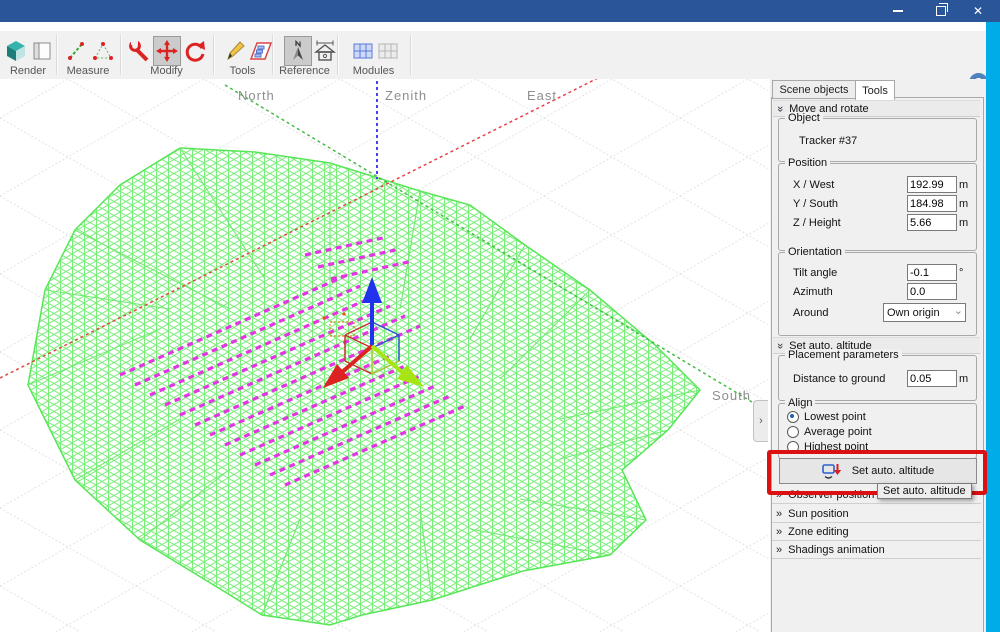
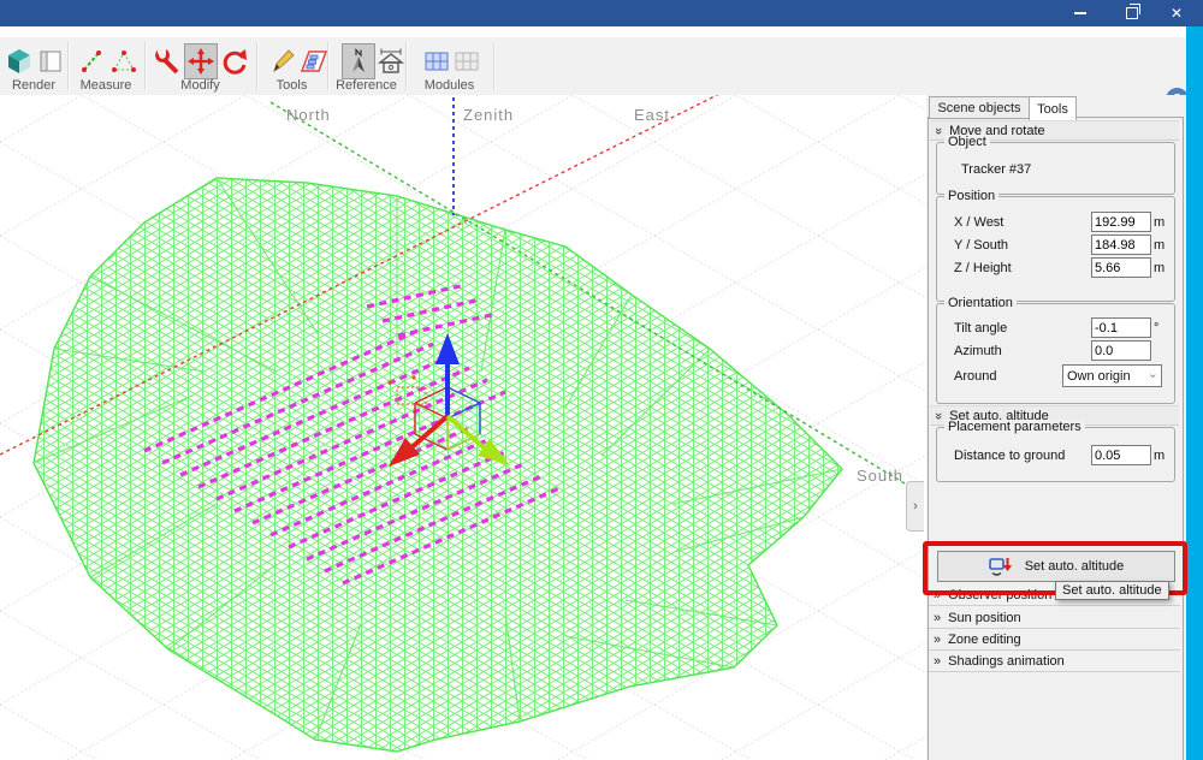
  ✕
  Render
  Measure
  Modify
  Tools
  Reference
  Modules
  North
  Zenith
  East
  South
  ›
  Scene objects
  Tools
  Move and rotate
  Object
  Tracker #37
  Position
  X / West
  192.99
  m
  Y / South
  184.98
  m
  Z / Height
  5.66
  m
  Orientation
  Tilt angle
  -0.1
  °
  Azimuth
  0.0
  Around
  Own origin
  ⌄
  Set auto. altitude
  Placement parameters
  Distance to ground
  0.05
  m
- Align
- Lowest point
- Average point
- Highest point
  Set auto. altitude
  »
  Observer position
  »
  Sun position
  »
  Zone editing
  »
  Shadings animation
  Set auto. altitude
